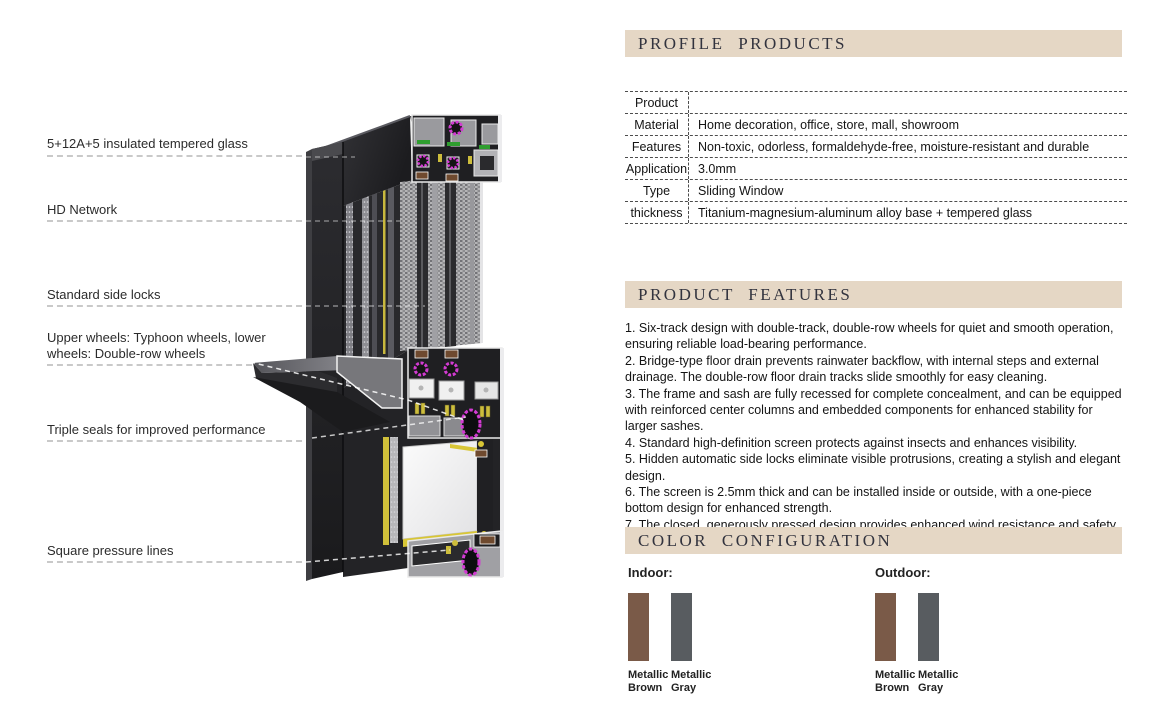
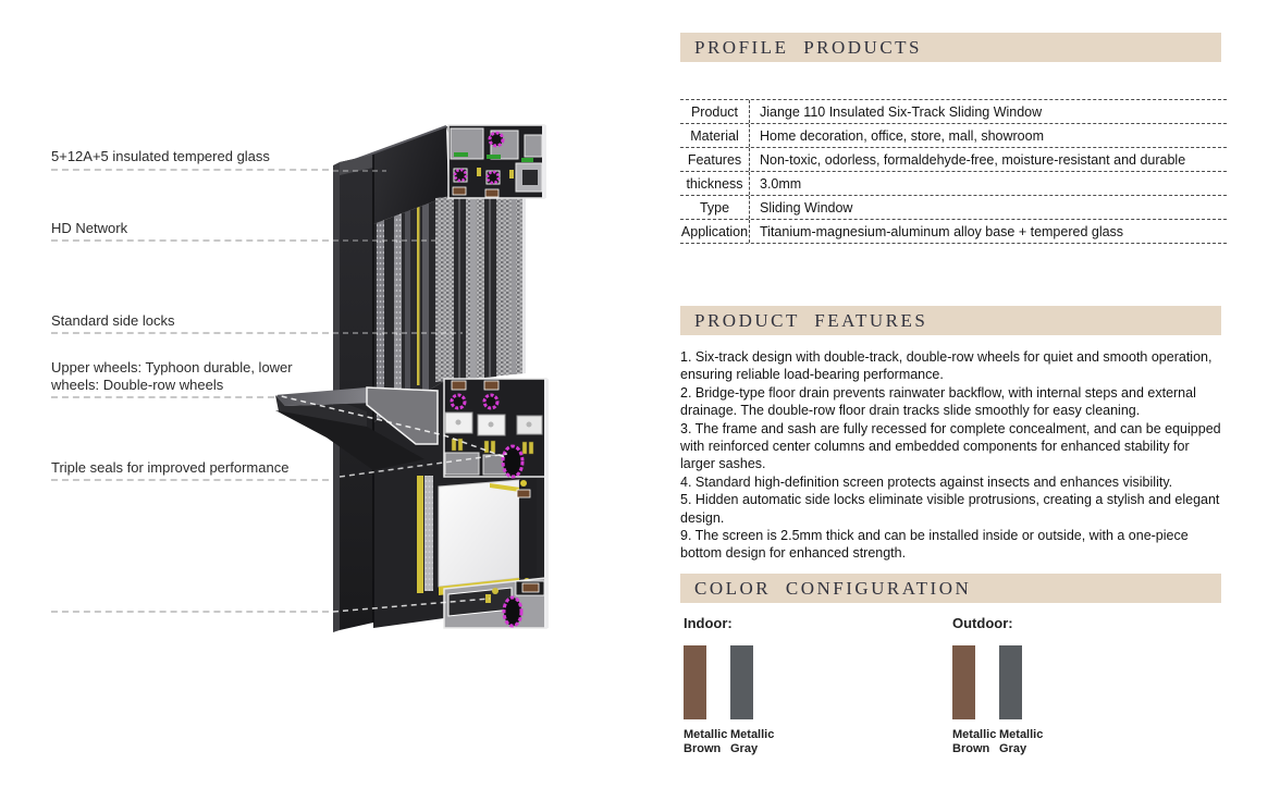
  5+12A+5 insulated tempered glass
  HD Network
  Standard side locks
- Upper wheels: Typhoon wheels, lower wheels: Double-row wheels
+ Upper wheels: Typhoon durable, lower wheels: Double-row wheels
  Triple seals for improved performance
- Square pressure lines
  PROFILE PRODUCTS
  Product
+ Jiange 110 Insulated Six-Track Sliding Window
  Material
  Home decoration, office, store, mall, showroom
  Features
  Non-toxic, odorless, formaldehyde-free, moisture-resistant and durable
- Application
+ thickness
  3.0mm
  Type
  Sliding Window
- thickness
+ Application
  Titanium-magnesium-aluminum alloy base + tempered glass
  PRODUCT FEATURES
  1. Six-track design with double-track, double-row wheels for quiet and smooth operation, ensuring reliable load-bearing performance.
  2. Bridge-type floor drain prevents rainwater backflow, with internal steps and external drainage. The double-row floor drain tracks slide smoothly for easy cleaning.
  3. The frame and sash are fully recessed for complete concealment, and can be equipped with reinforced center columns and embedded components for enhanced stability for larger sashes.
  4. Standard high-definition screen protects against insects and enhances visibility.
  5. Hidden automatic side locks eliminate visible protrusions, creating a stylish and elegant design.
- 6. The screen is 2.5mm thick and can be installed inside or outside, with a one-piece bottom design for enhanced strength.
+ 9. The screen is 2.5mm thick and can be installed inside or outside, with a one-piece bottom design for enhanced strength.
- 7. The closed, generously pressed design provides enhanced wind resistance and safety.
  COLOR CONFIGURATION
  Indoor:
  Metallic Brown
  Metallic Gray
  Outdoor:
  Metallic Brown
  Metallic Gray
